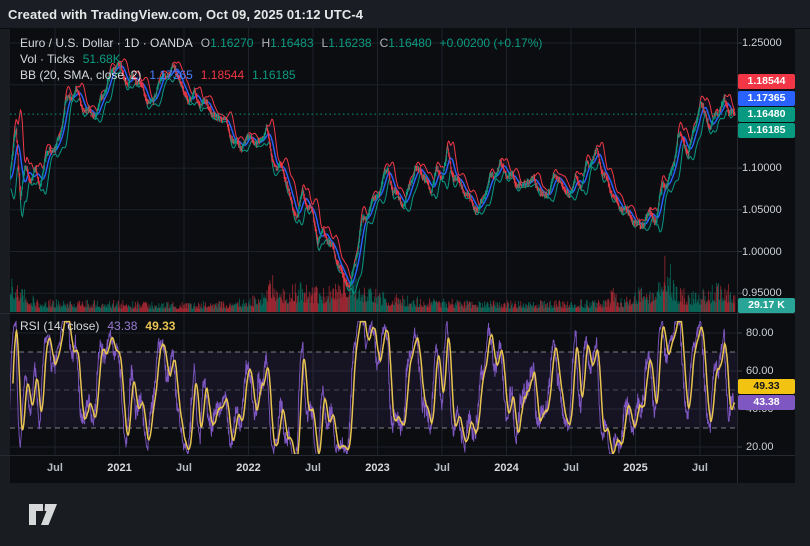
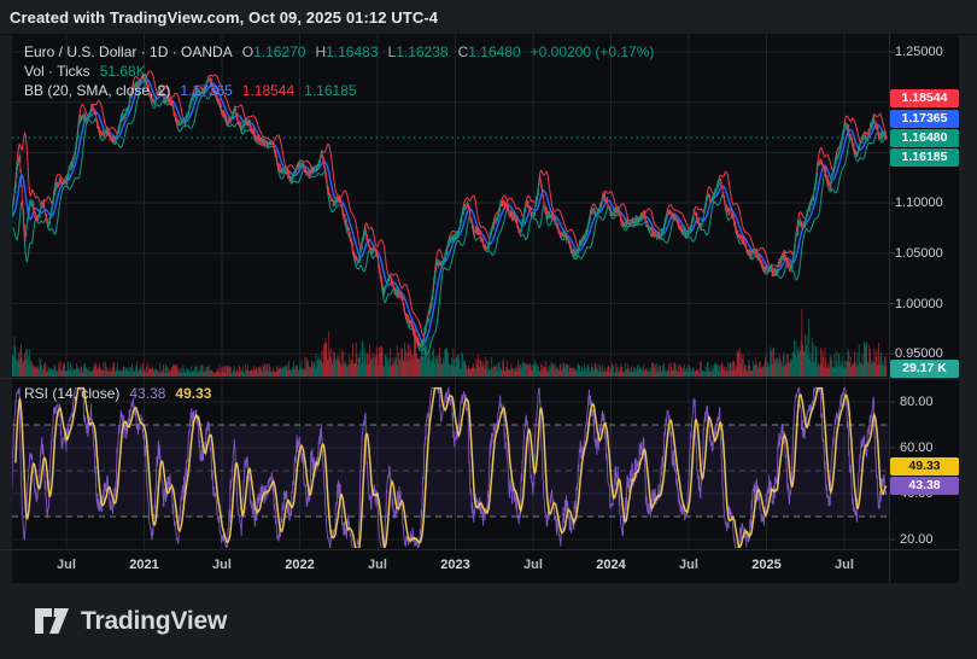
  Created with TradingView.com, Oct 09, 2025 01:12 UTC-4
  1.25000
  1.10000
  1.05000
  1.00000
  0.95000
  80.00
  60.00
  20.00
  Jul
  2021
  Jul
  2022
  Jul
  2023
  Jul
  2024
  Jul
  2025
  Jul
  Euro / U.S. Dollar · 1D · OANDA
  O
  1.16270
  H
  1.16483
  L
  1.16238
  C
  1.16480
  +0.00200 (+0.17%)
  Vol · Ticks
  51.68K
  BB (20, SMA, close, 2)
  1.17365
  1.18544
  1.16185
  RSI (14, close)
  43.38
  49.33
  1.18544
  1.17365
  1.16480
  1.16185
  29.17 K
  49.33
  43.38
+ TradingView
